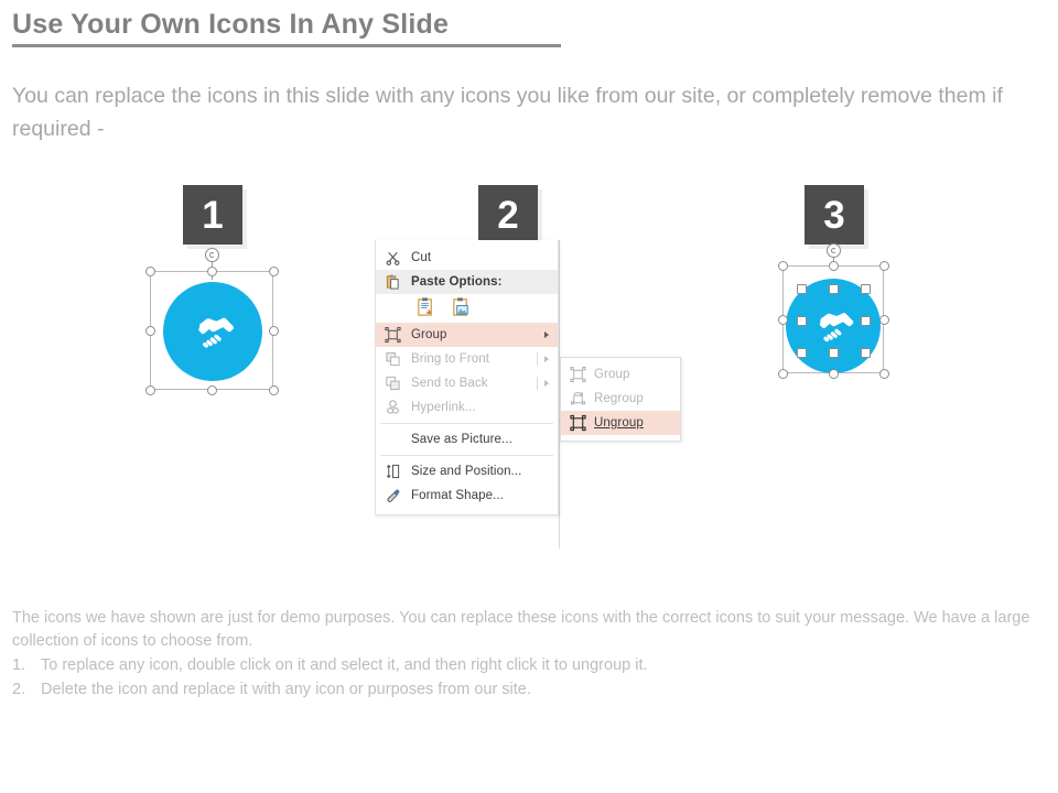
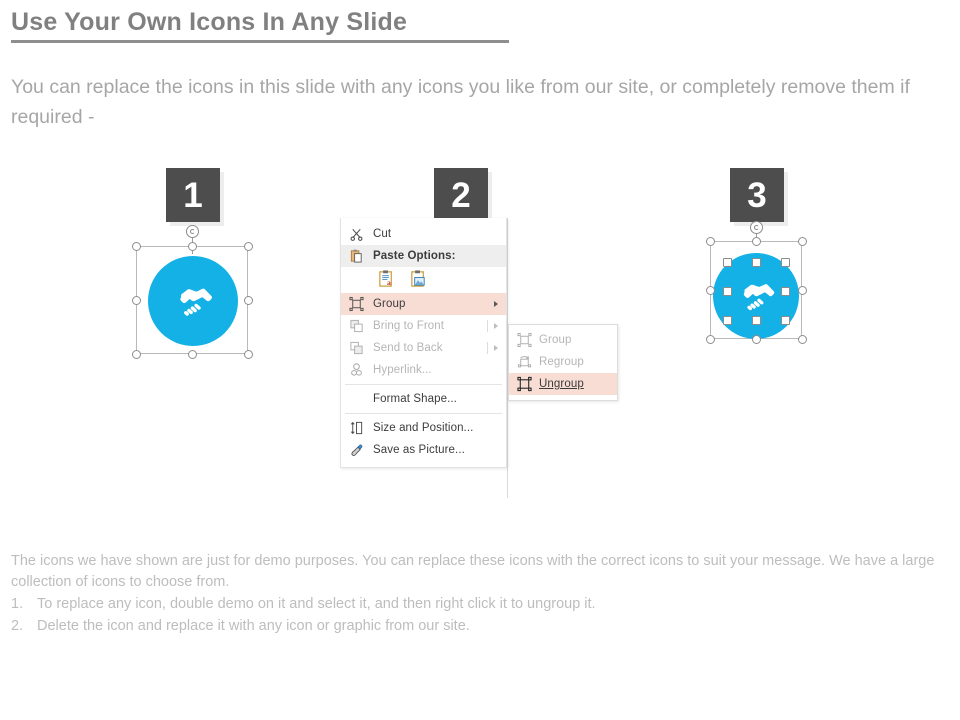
  Use Your Own Icons In Any Slide
  You can replace the icons in this slide with any icons you like from our site, or completely remove them if required -
  1
  2
  Cut
  Paste Options:
  a
  Group
  Bring to Front
  Send to Back
  Hyperlink...
- Save as Picture...
+ Format Shape...
  Size and Position...
- Format Shape...
+ Save as Picture...
  Group
  Regroup
  Ungroup
  3
  The icons we have shown are just for demo purposes. You can replace these icons with the correct icons to suit your message. We have a large collection of icons to choose from.
  1.
- To replace any icon, double click on it and select it, and then right click it to ungroup it.
+ To replace any icon, double demo on it and select it, and then right click it to ungroup it.
  2.
- Delete the icon and replace it with any icon or purposes from our site.
+ Delete the icon and replace it with any icon or graphic from our site.
